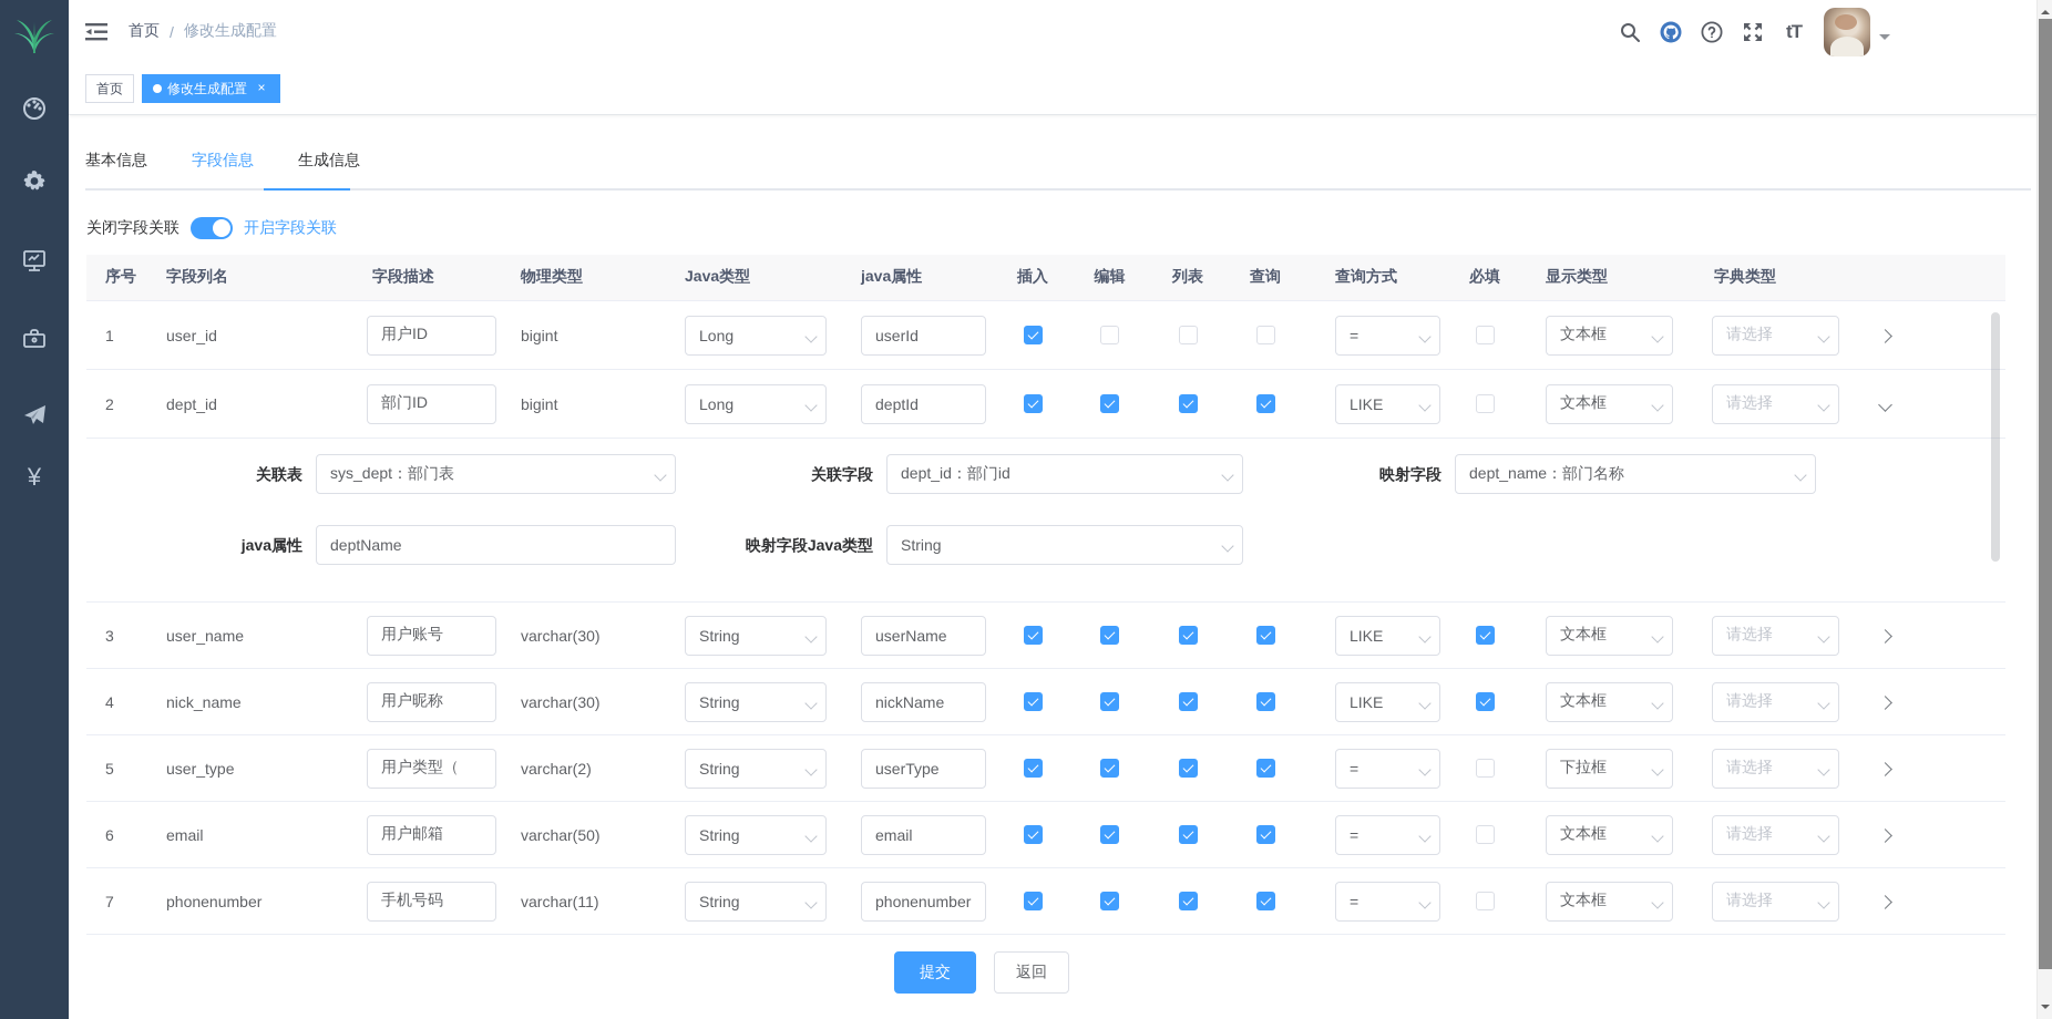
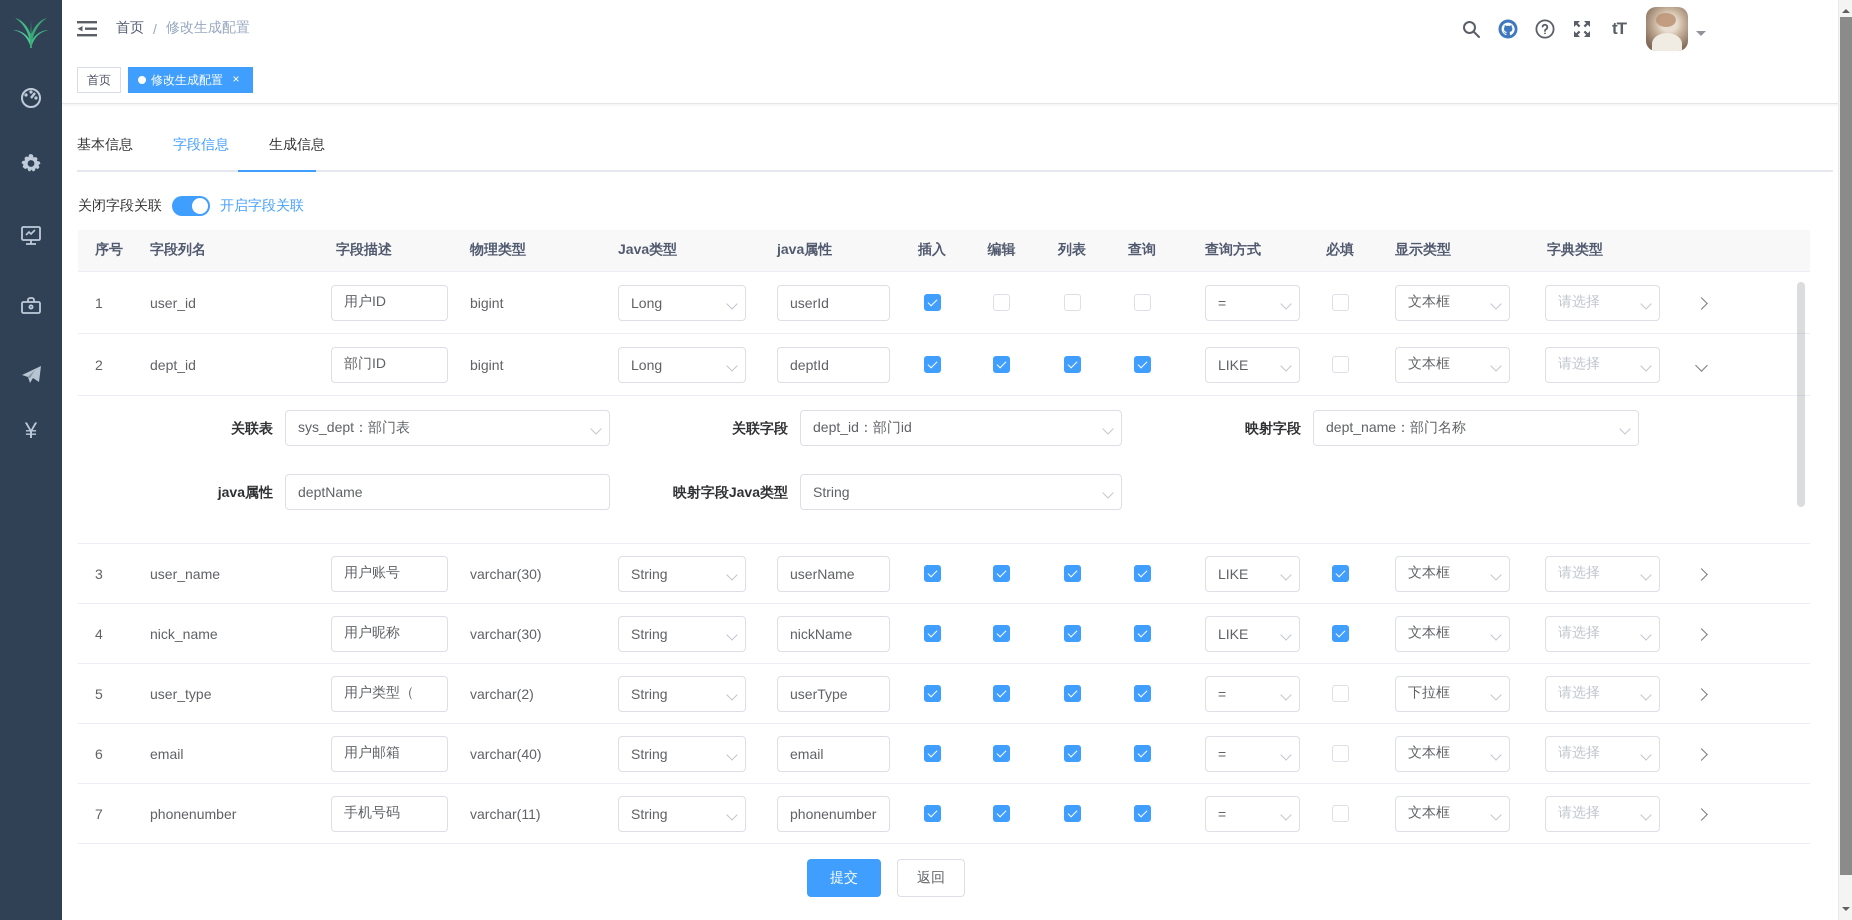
  ¥
  首页
  /
  修改生成配置
  tT
  首页
  修改生成配置
  ×
  基本信息
  字段信息
  生成信息
  关闭字段关联
  开启字段关联
  序号
  字段列名
  字段描述
  物理类型
  Java类型
  java属性
  插入
  编辑
  列表
  查询
  查询方式
  必填
  显示类型
  字典类型
  1
  user_id
  用户ID
  bigint
  Long
  userId
  =
  文本框
  请选择
  2
  dept_id
  部门ID
  bigint
  Long
  deptId
  LIKE
  文本框
  请选择
  关联表
  sys_dept：部门表
  关联字段
  dept_id：部门id
  映射字段
  dept_name：部门名称
  java属性
  deptName
  映射字段Java类型
  String
  3
  user_name
  用户账号
  varchar(30)
  String
  userName
  LIKE
  文本框
  请选择
  4
  nick_name
  用户昵称
  varchar(30)
  String
  nickName
  LIKE
  文本框
  请选择
  5
  user_type
  用户类型（
  varchar(2)
  String
  userType
  =
  下拉框
  请选择
  6
  email
  用户邮箱
- varchar(50)
+ varchar(40)
  String
  email
  =
  文本框
  请选择
  7
  phonenumber
  手机号码
  varchar(11)
  String
  phonenumber
  =
  文本框
  请选择
  提交
  返回
